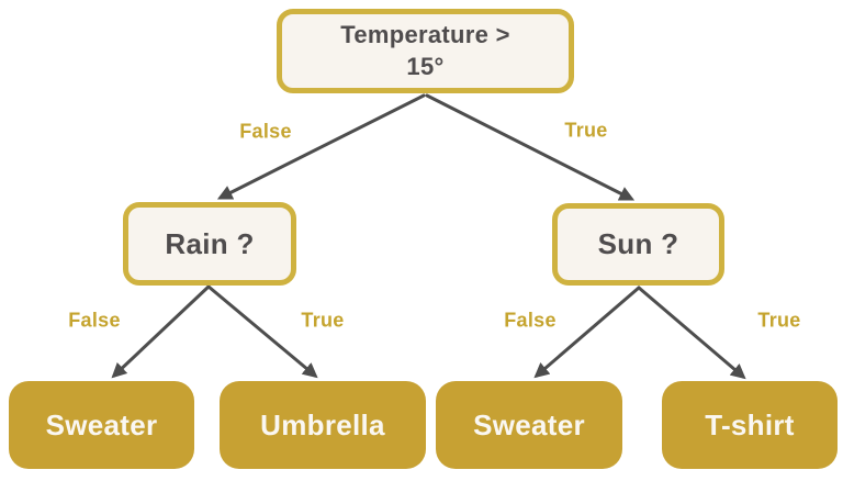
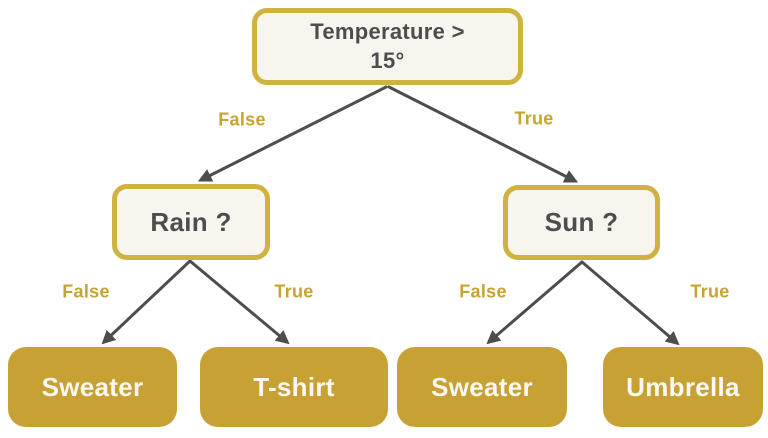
  Temperature >
  15°
  Rain ?
  Sun ?
  Sweater
- Umbrella
+ T-shirt
  Sweater
- T-shirt
+ Umbrella
  False
  True
  False
  True
  False
  True
